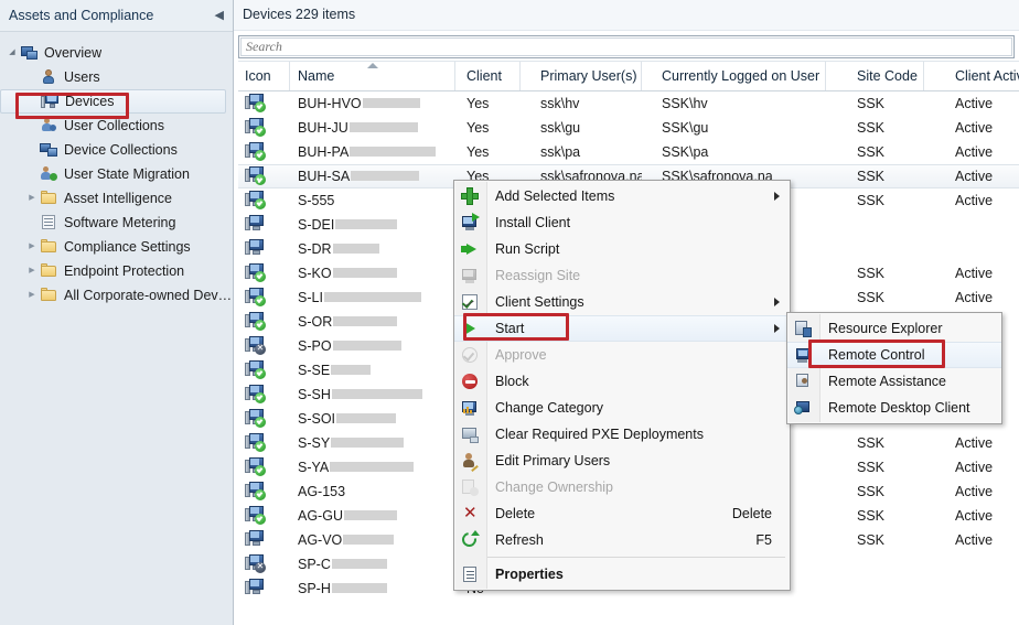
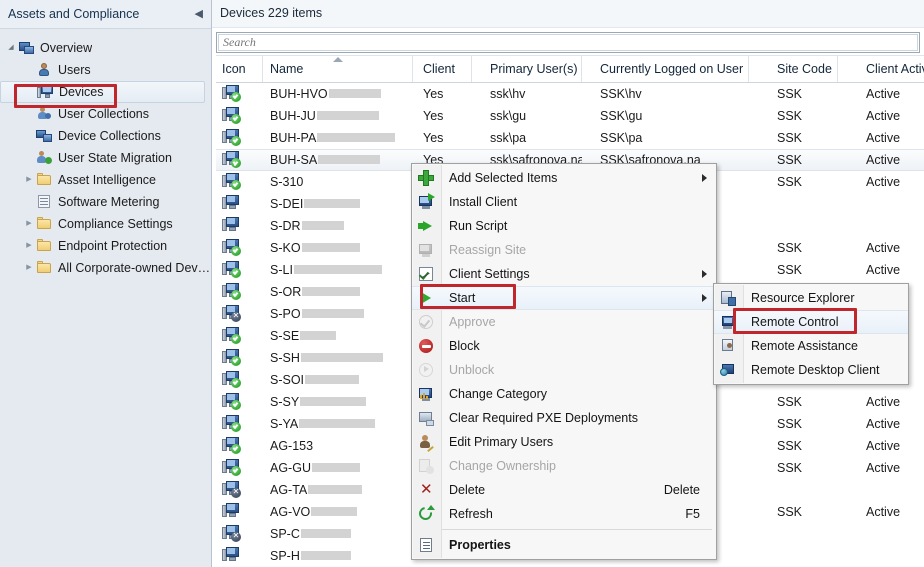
  Assets and Compliance
  ◀
  Overview
  Users
  Devices
  User Collections
  Device Collections
  User State Migration
  Asset Intelligence
  Software Metering
  Compliance Settings
  Endpoint Protection
  All Corporate-owned Device
  Devices 229 items
  Search
  Icon
  Name
  Client
  Primary User(s)
  Currently Logged on User
  Site Code
  Client Acti
  BUH-HVO
  Yes
  ssk\hv
  SSK\hv
  SSK
  Active
  BUH-JU
  Yes
  ssk\gu
  SSK\gu
  SSK
  Active
  BUH-PA
  Yes
  ssk\pa
  SSK\pa
  SSK
  Active
  BUH-SA
  Yes
  ssk\safronova.na
  SSK\safronova.na
  SSK
  Active
- S-555
+ S-310
  SSK
  Active
  S-DEI
  S-DR
  S-KO
  SSK
  Active
  S-LI
  SSK
  Active
  S-OR
  S-PO
  S-SE
  S-SH
  S-SOI
  S-SY
  SSK
  Active
  S-YA
  SSK
  Active
  AG-153
  SSK
  Active
  AG-GU
  SSK
  Active
+ AG-TA
  AG-VO
  SSK
  Active
  SP-C
  SP-H
  Add Selected Items
  Install Client
  Run Script
  Reassign Site
  Client Settings
  Start
  Approve
  Block
+ Unblock
  Change Category
  Clear Required PXE Deployments
  Edit Primary Users
  Change Ownership
  ✕
  Delete
  Delete
  Refresh
  F5
  Properties
  Resource Explorer
  Remote Control
  Remote Assistance
  Remote Desktop Client
